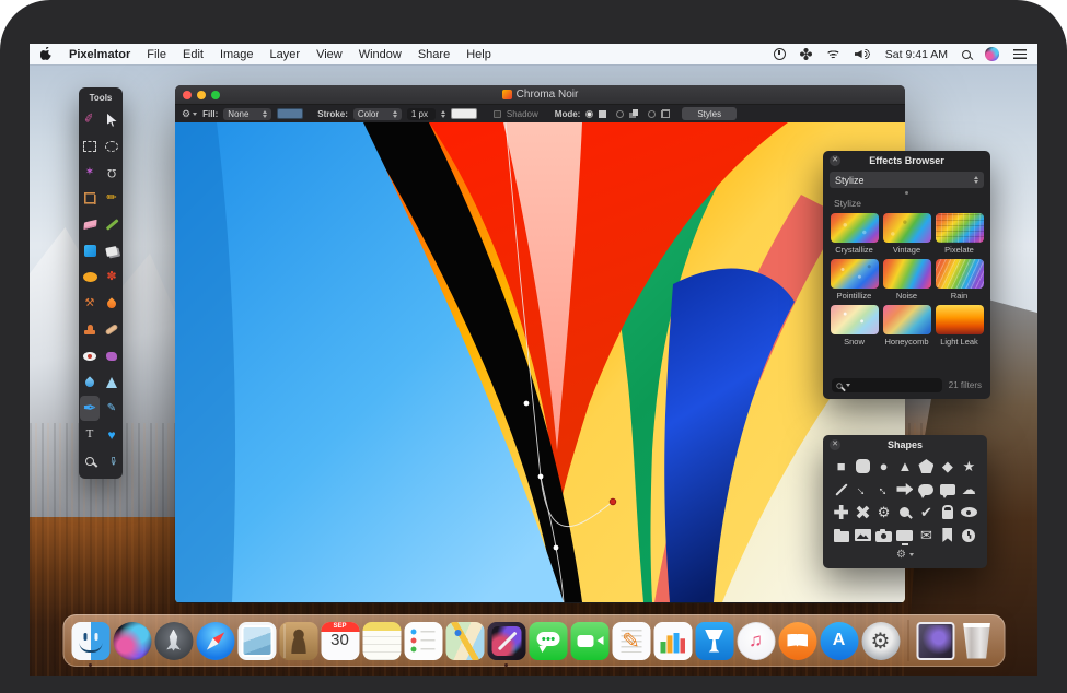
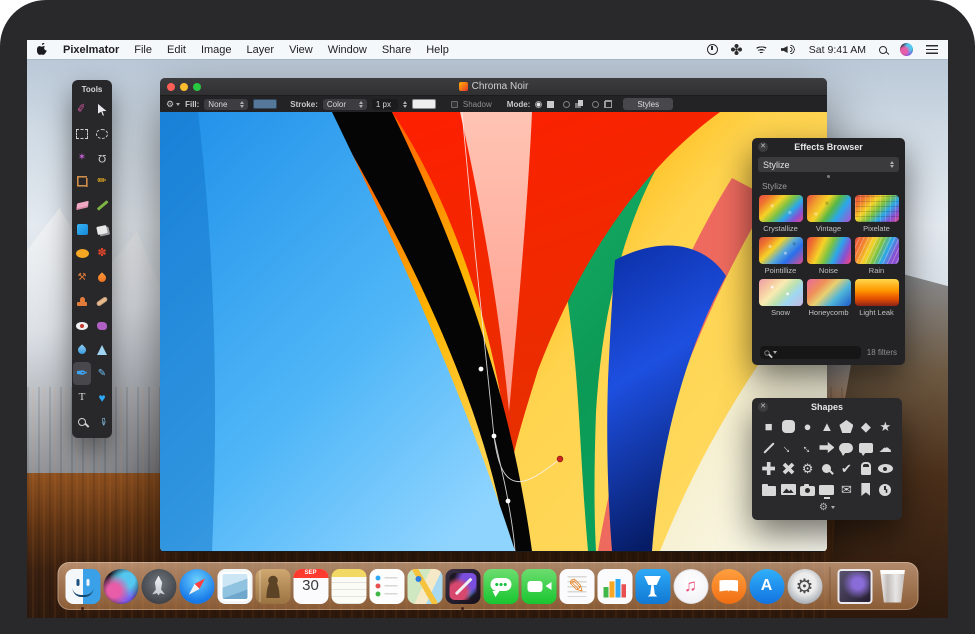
  Pixelmator
  File
  Edit
  Image
  Layer
  View
  Window
  Share
  Help
  Sat 9:41 AM
  Chroma Noir
  ⚙
  Fill:
  None
  Stroke:
  Color
  1 px
  Shadow
  Mode:
  Styles
  Tools
  ✶
  ✏
  ✽
  ⚒
  ✒
  ✎
  T
  ♥
  Effects Browser
  Stylize
  Stylize
  Crystallize
  Vintage
  Pixelate
  Pointillize
  Noise
  Rain
  Snow
  Honeycomb
  Light Leak
- 21 filters
+ 18 filters
  Shapes
  ■
  ●
  ▲
  ◆
  ★
  ☁
  ⚙
  ✔
  ✉
  ⚙
  30
  ✎
  ♫
  A
  ⚙
